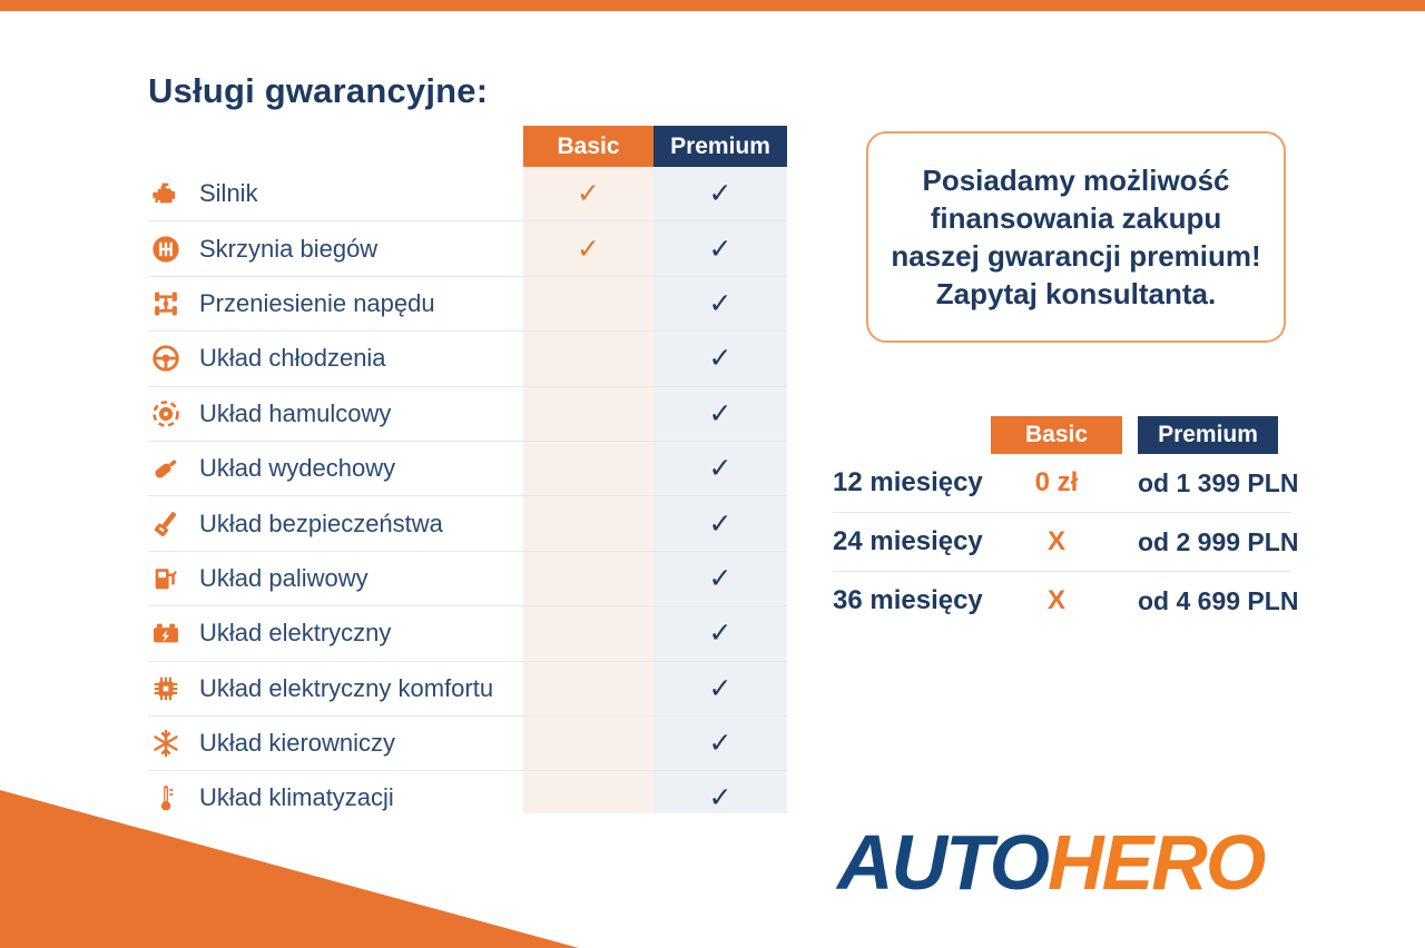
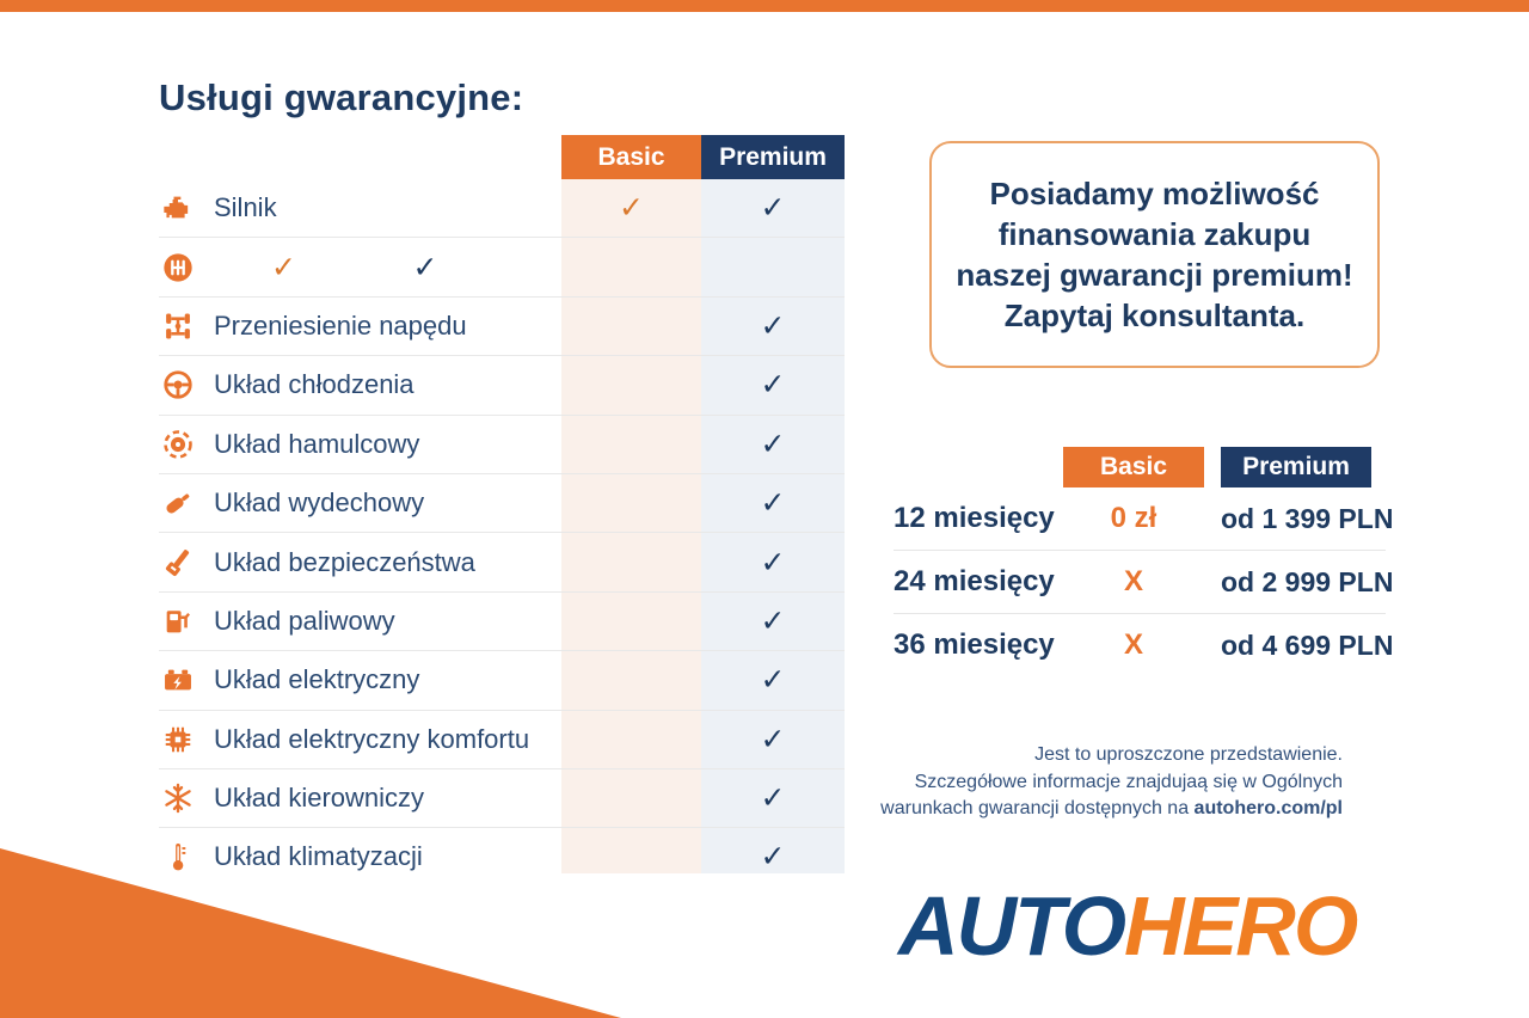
  Usługi gwarancyjne:
  Basic
  Premium
  Silnik
  ✓
  ✓
- Skrzynia biegów
  ✓
  ✓
  Przeniesienie napędu
  ✓
  Układ chłodzenia
  ✓
  Układ hamulcowy
  ✓
  Układ wydechowy
  ✓
  Układ bezpieczeństwa
  ✓
  Układ paliwowy
  ✓
  Układ elektryczny
  ✓
  Układ elektryczny komfortu
  ✓
  Układ kierowniczy
  ✓
  Układ klimatyzacji
  ✓
  Posiadamy możliwość
  finansowania zakupu
  naszej gwarancji premium!
  Zapytaj konsultanta.
  Basic
  Premium
  12 miesięcy
  0 zł
  od 1 399 PLN
  24 miesięcy
  X
  od 2 999 PLN
  36 miesięcy
  X
  od 4 699 PLN
+ Jest to uproszczone przedstawienie.
+ Szczegółowe informacje znajdujaą się w Ogólnych
+ warunkach gwarancji dostępnych na autohero.com/pl
  AUTOHERO
